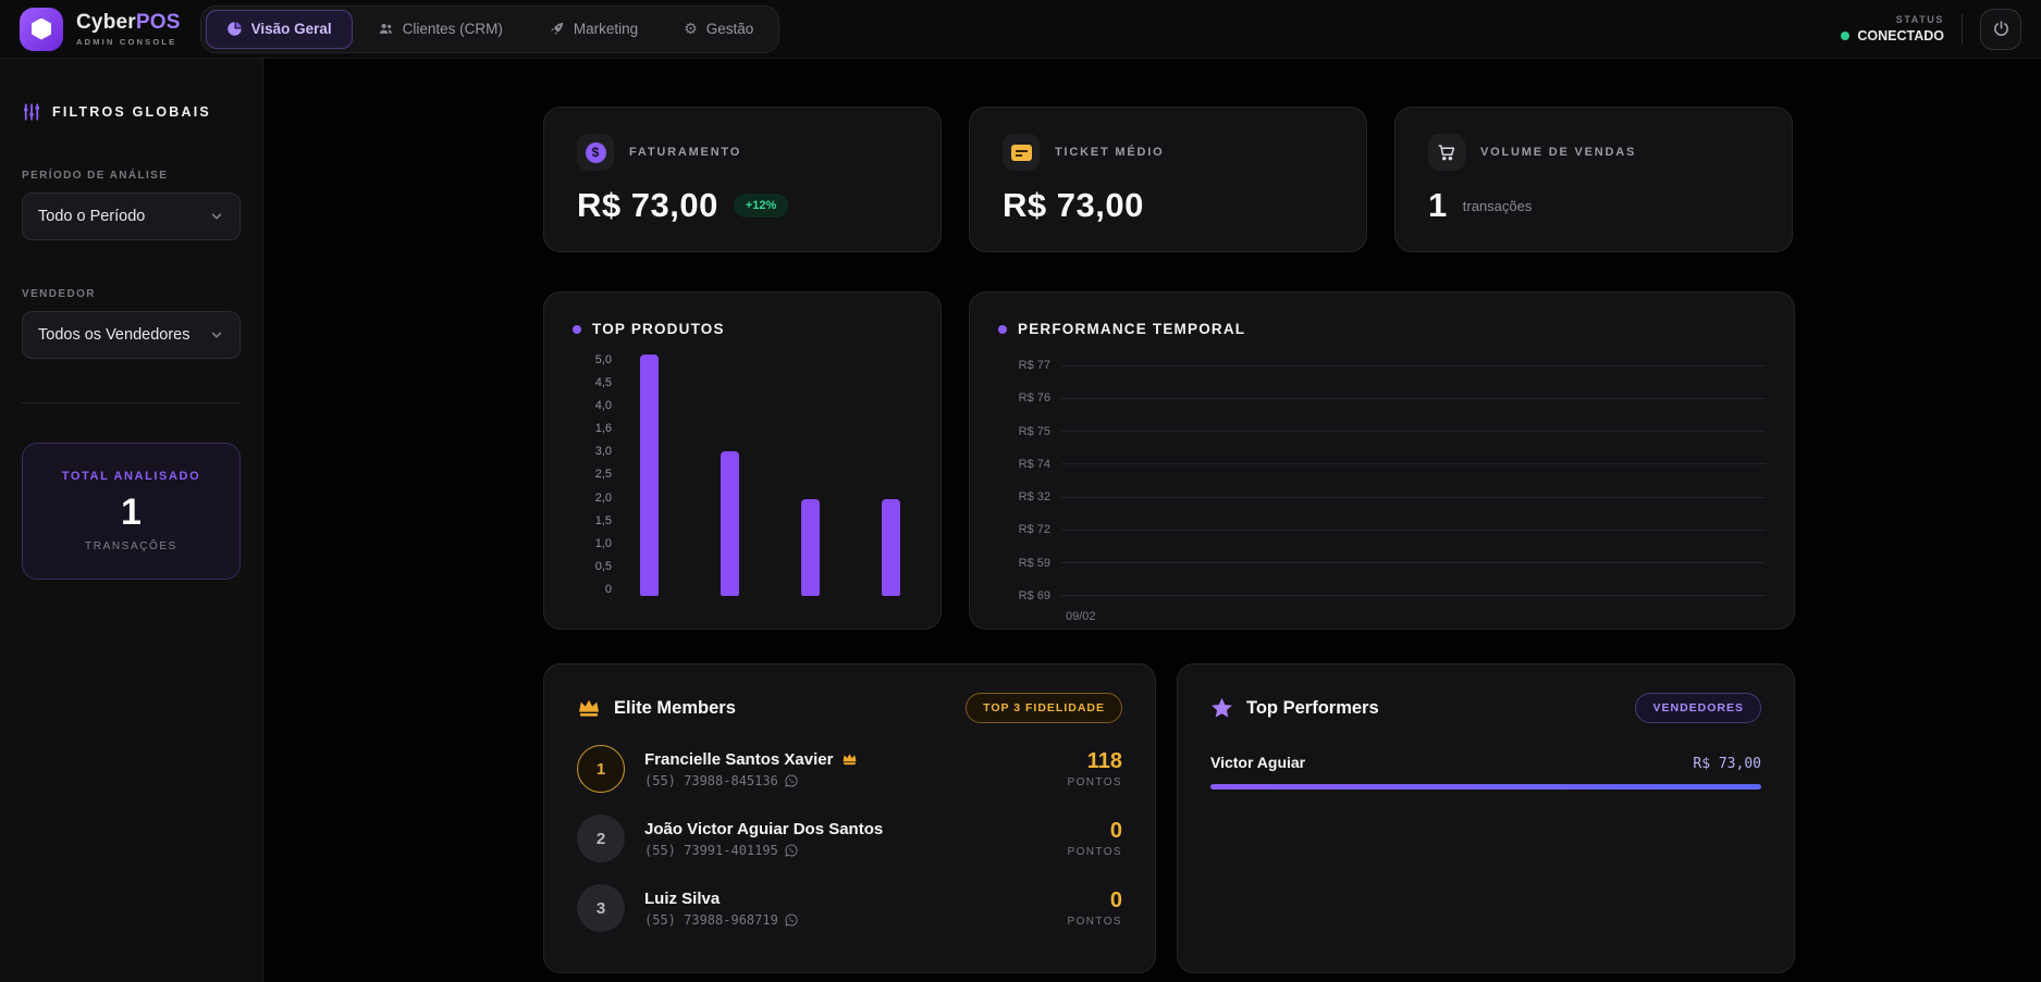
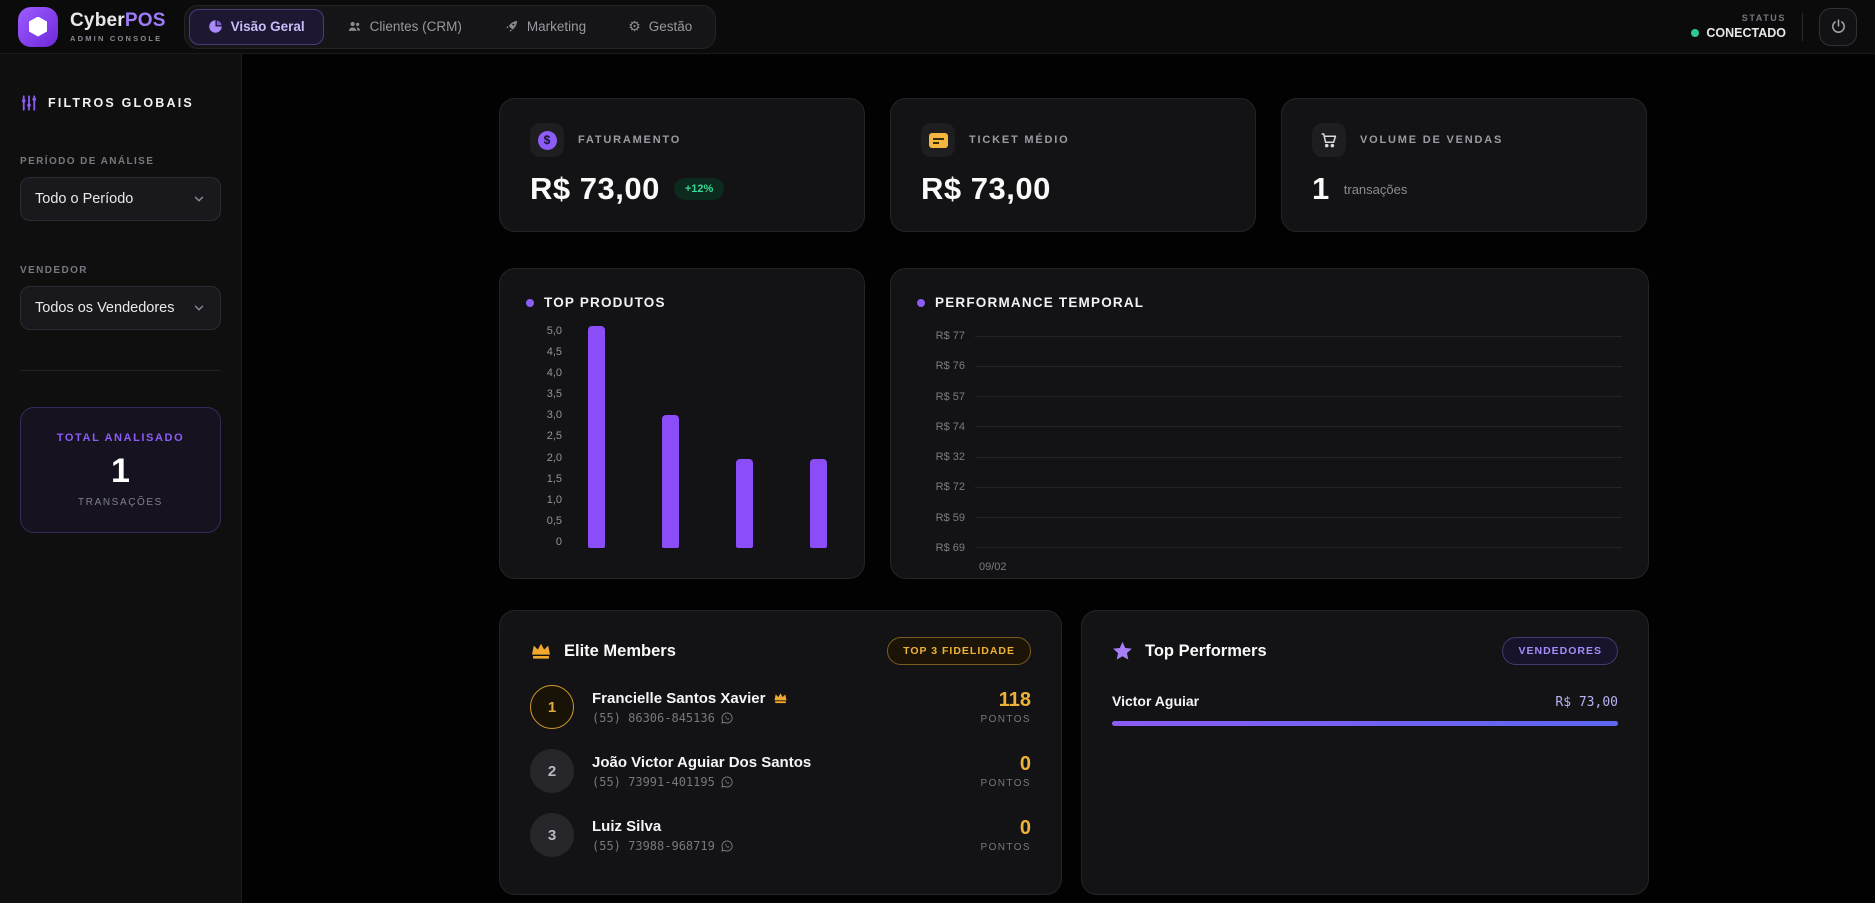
  CyberPOS
  ADMIN CONSOLE
  Visão Geral
  Clientes (CRM)
  Marketing
  ⚙
  Gestão
  STATUS
  CONECTADO
  FILTROS GLOBAIS
  PERÍODO DE ANÁLISE
  Todo o Período
  VENDEDOR
  Todos os Vendedores
  TOTAL ANALISADO
  1
  TRANSAÇÕES
  $
  FATURAMENTO
  R$ 73,00
  +12%
  TICKET MÉDIO
  R$ 73,00
  VOLUME DE VENDAS
  1
  transações
  TOP PRODUTOS
  5,0
  4,5
  4,0
- 1,6
+ 3,5
  3,0
  2,5
  2,0
  1,5
  1,0
  0,5
  0
  PERFORMANCE TEMPORAL
  R$ 77
  R$ 76
- R$ 75
+ R$ 57
  R$ 74
  R$ 32
  R$ 72
  R$ 59
  R$ 69
  09/02
  Elite Members
  TOP 3 FIDELIDADE
  1
  Francielle Santos Xavier
- (55) 73988-845136
+ (55) 86306-845136
  118
  PONTOS
  2
  João Victor Aguiar Dos Santos
  (55) 73991-401195
  0
  PONTOS
  3
  Luiz Silva
  (55) 73988-968719
  0
  PONTOS
  Top Performers
  VENDEDORES
  Victor Aguiar
  R$ 73,00
